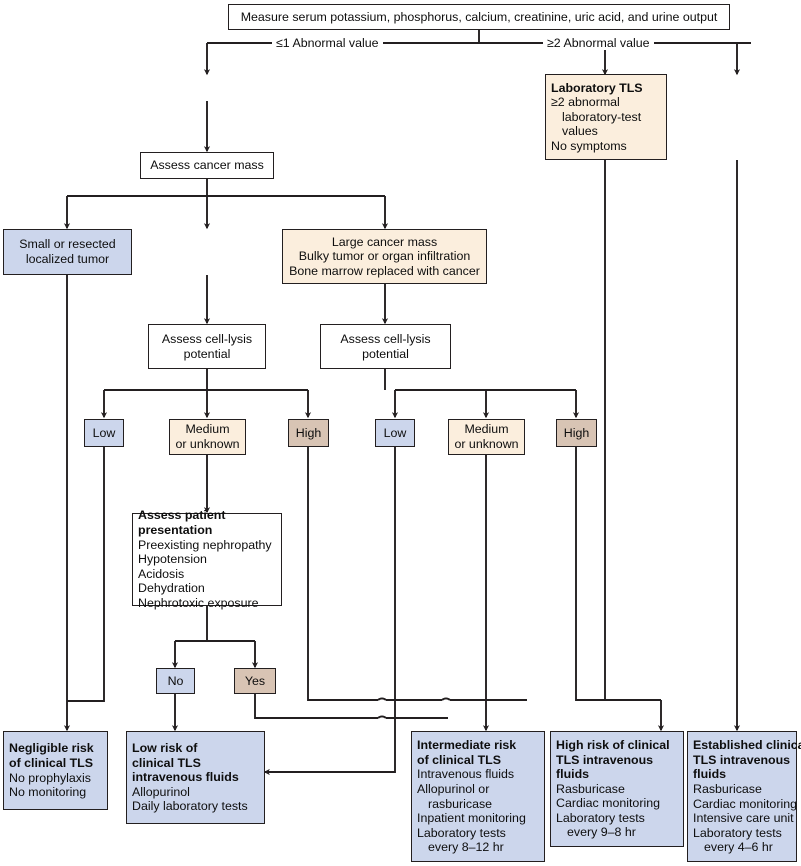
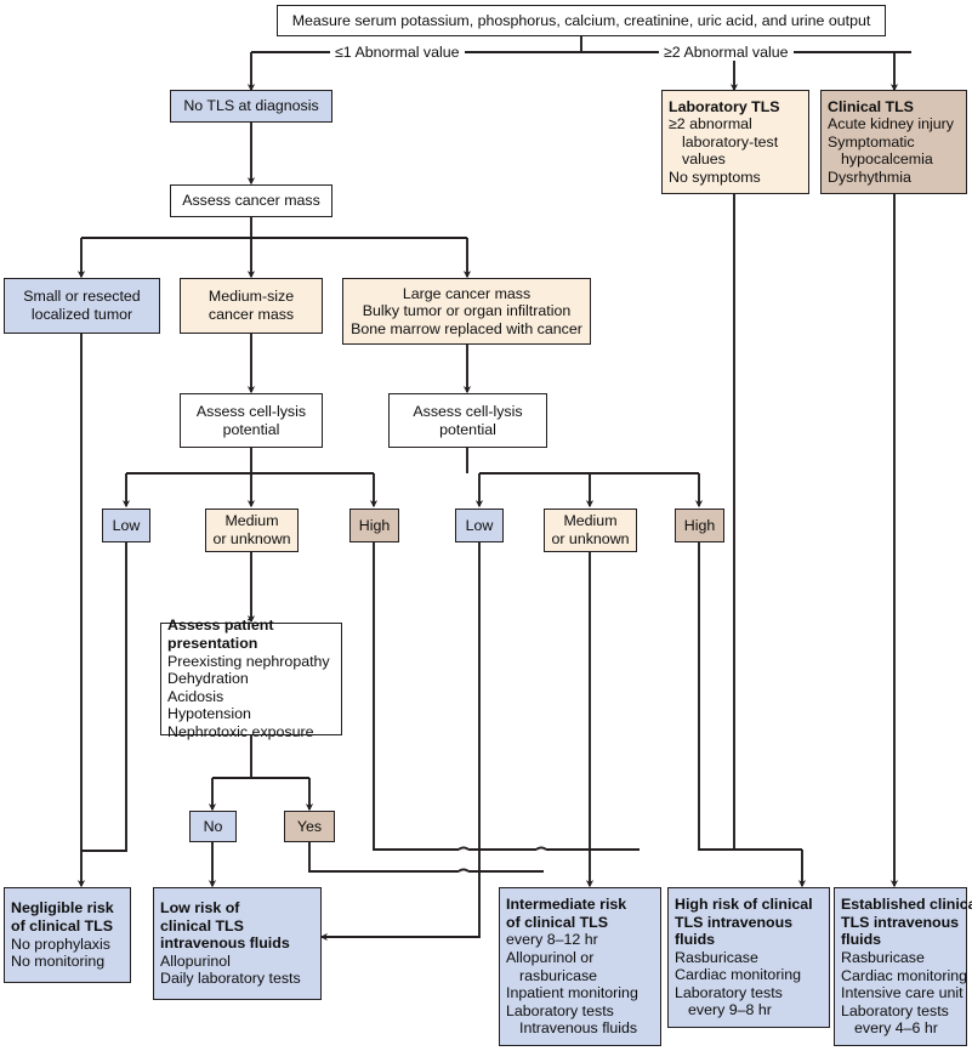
  Measure serum potassium, phosphorus, calcium, creatinine, uric acid, and urine output
  ≤1 Abnormal value
  ≥2 Abnormal value
+ No TLS at diagnosis
  Laboratory TLS
  ≥2 abnormal
  laboratory-test
  values
  No symptoms
+ Clinical TLS
+ Acute kidney injury
+ Symptomatic
+ hypocalcemia
+ Dysrhythmia
  Assess cancer mass
  Small or resected
  localized tumor
+ Medium-size
+ cancer mass
  Large cancer mass
  Bulky tumor or organ infiltration
  Bone marrow replaced with cancer
  Assess cell-lysis
  potential
  Assess cell-lysis
  potential
  Low
  Medium
  or unknown
  High
  Low
  Medium
  or unknown
  High
  Assess patient
  presentation
  Preexisting nephropathy
- Hypotension
+ Dehydration
  Acidosis
- Dehydration
+ Hypotension
  Nephrotoxic exposure
  No
  Yes
  Negligible risk
  of clinical TLS
  No prophylaxis
  No monitoring
  Low risk of
  clinical TLS
  intravenous fluids
  Allopurinol
  Daily laboratory tests
  Intermediate risk
  of clinical TLS
- Intravenous fluids
+ every 8–12 hr
  Allopurinol or
  rasburicase
  Inpatient monitoring
  Laboratory tests
- every 8–12 hr
+ Intravenous fluids
  High risk of clinical
  TLS intravenous
  fluids
  Rasburicase
  Cardiac monitoring
  Laboratory tests
  every 9–8 hr
  Established clinic
  TLS intravenous
  fluids
  Rasburicase
  Cardiac monitoring
  Intensive care unit
  Laboratory tests
  every 4–6 hr
